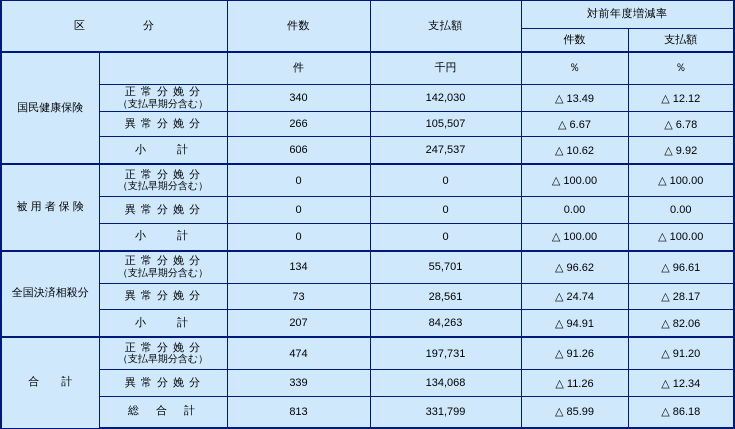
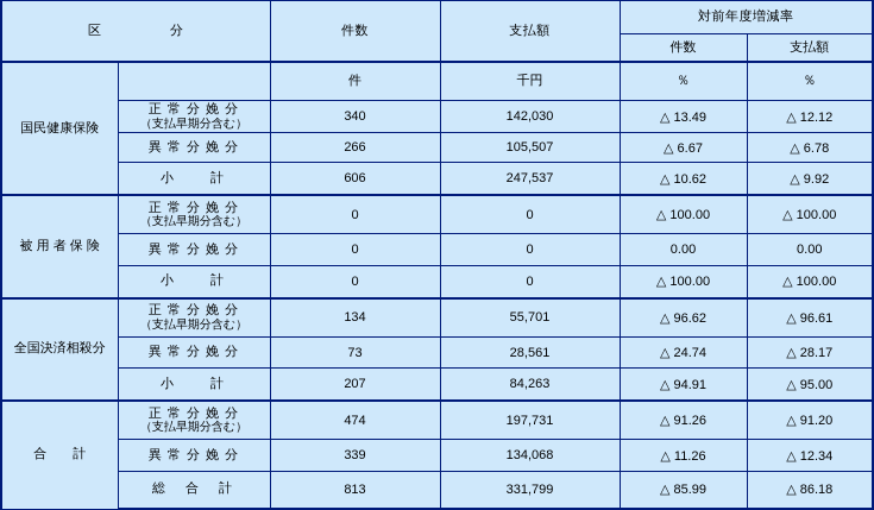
  区 分	件数	支払額	対前年度増減率
  件数	支払額
  国民健康保険		件	千円	％	％
  正 常 分 娩 分 （支払早期分含む）	340	142,030	△ 13.49	△ 12.12
  異 常 分 娩 分	266	105,507	△ 6.67	△ 6.78
  小 計	606	247,537	△ 10.62	△ 9.92
  被 用 者 保 険	正 常 分 娩 分 （支払早期分含む）	0	0	△ 100.00	△ 100.00
  異 常 分 娩 分	0	0	0.00	0.00
  小 計	0	0	△ 100.00	△ 100.00
  全国決済相殺分	正 常 分 娩 分 （支払早期分含む）	134	55,701	△ 96.62	△ 96.61
  異 常 分 娩 分	73	28,561	△ 24.74	△ 28.17
- 小 計	207	84,263	△ 94.91	△ 82.06
+ 小 計	207	84,263	△ 94.91	△ 95.00
  合 計	正 常 分 娩 分 （支払早期分含む）	474	197,731	△ 91.26	△ 91.20
  異 常 分 娩 分	339	134,068	△ 11.26	△ 12.34
  総 合 計	813	331,799	△ 85.99	△ 86.18
